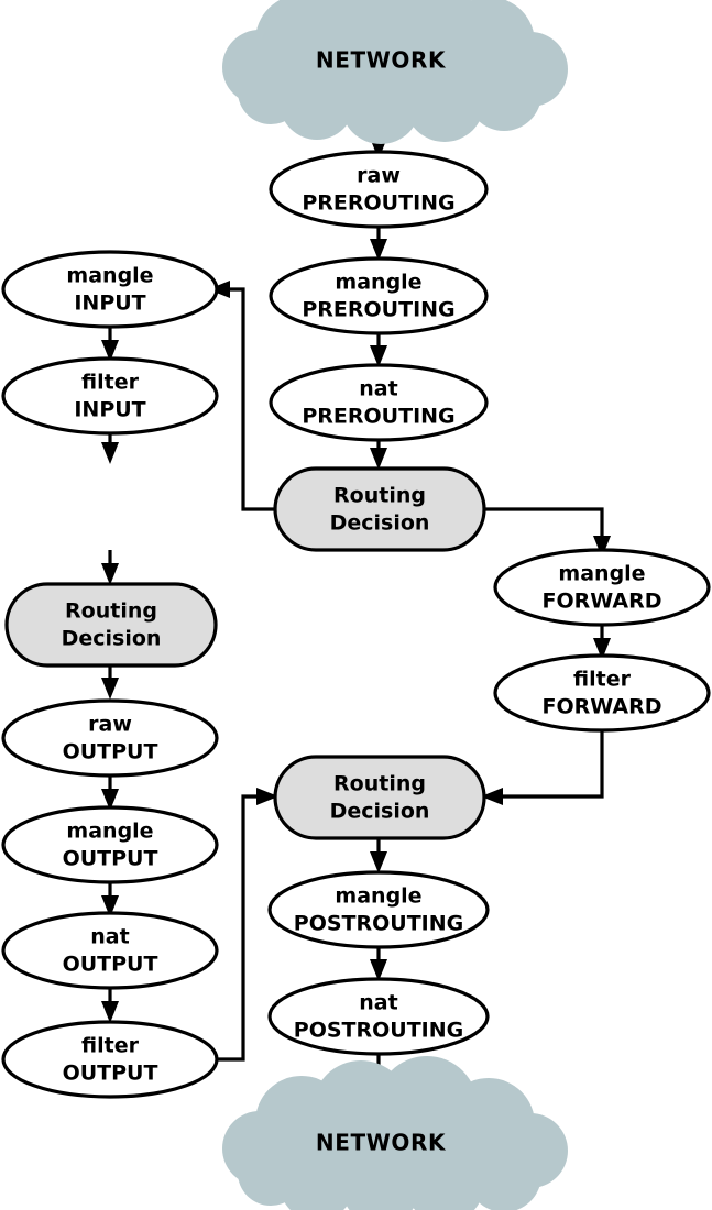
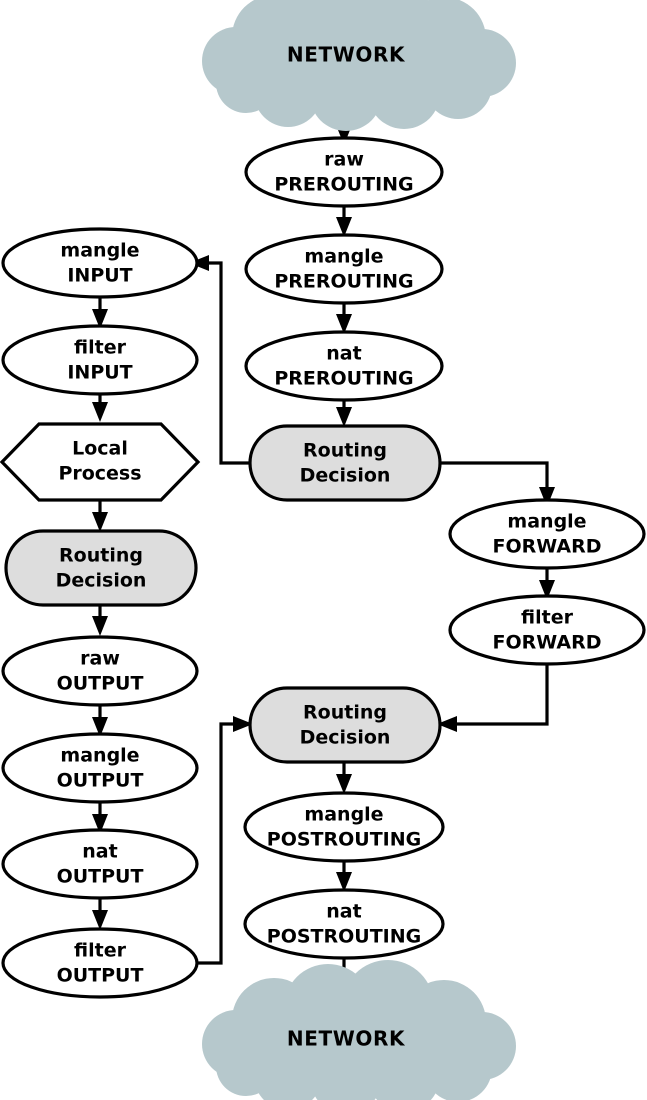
  NETWORK
  raw
  PREROUTING
  mangle
  PREROUTING
  nat
  PREROUTING
  Routing
  Decision
  mangle
  INPUT
  filter
  INPUT
+ Local
+ Process
  Routing
  Decision
  raw
  OUTPUT
  mangle
  OUTPUT
  nat
  OUTPUT
  filter
  OUTPUT
  mangle
  FORWARD
  filter
  FORWARD
  Routing
  Decision
  mangle
  POSTROUTING
  nat
  POSTROUTING
  NETWORK
